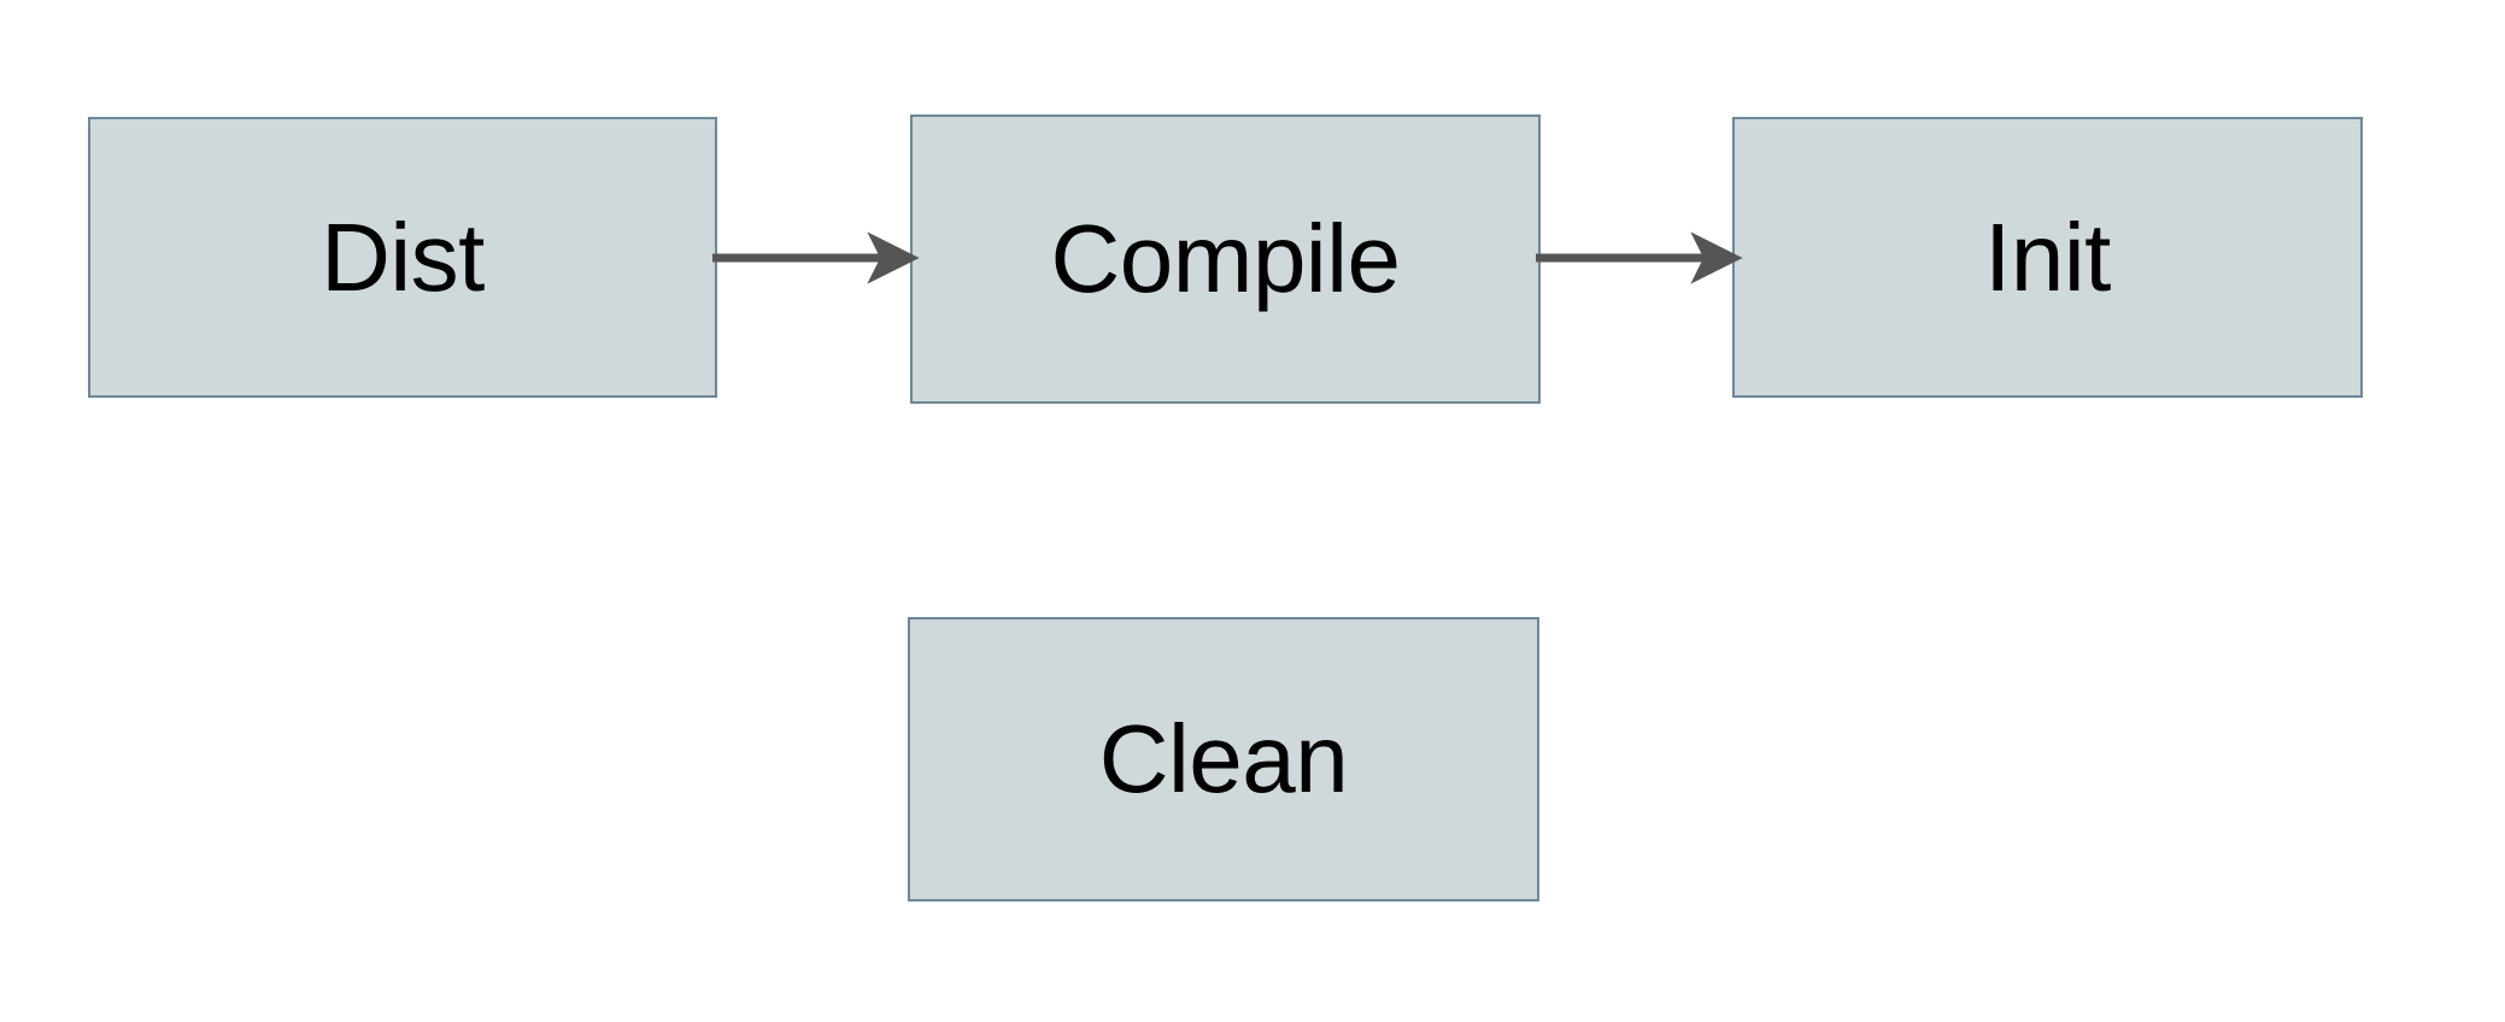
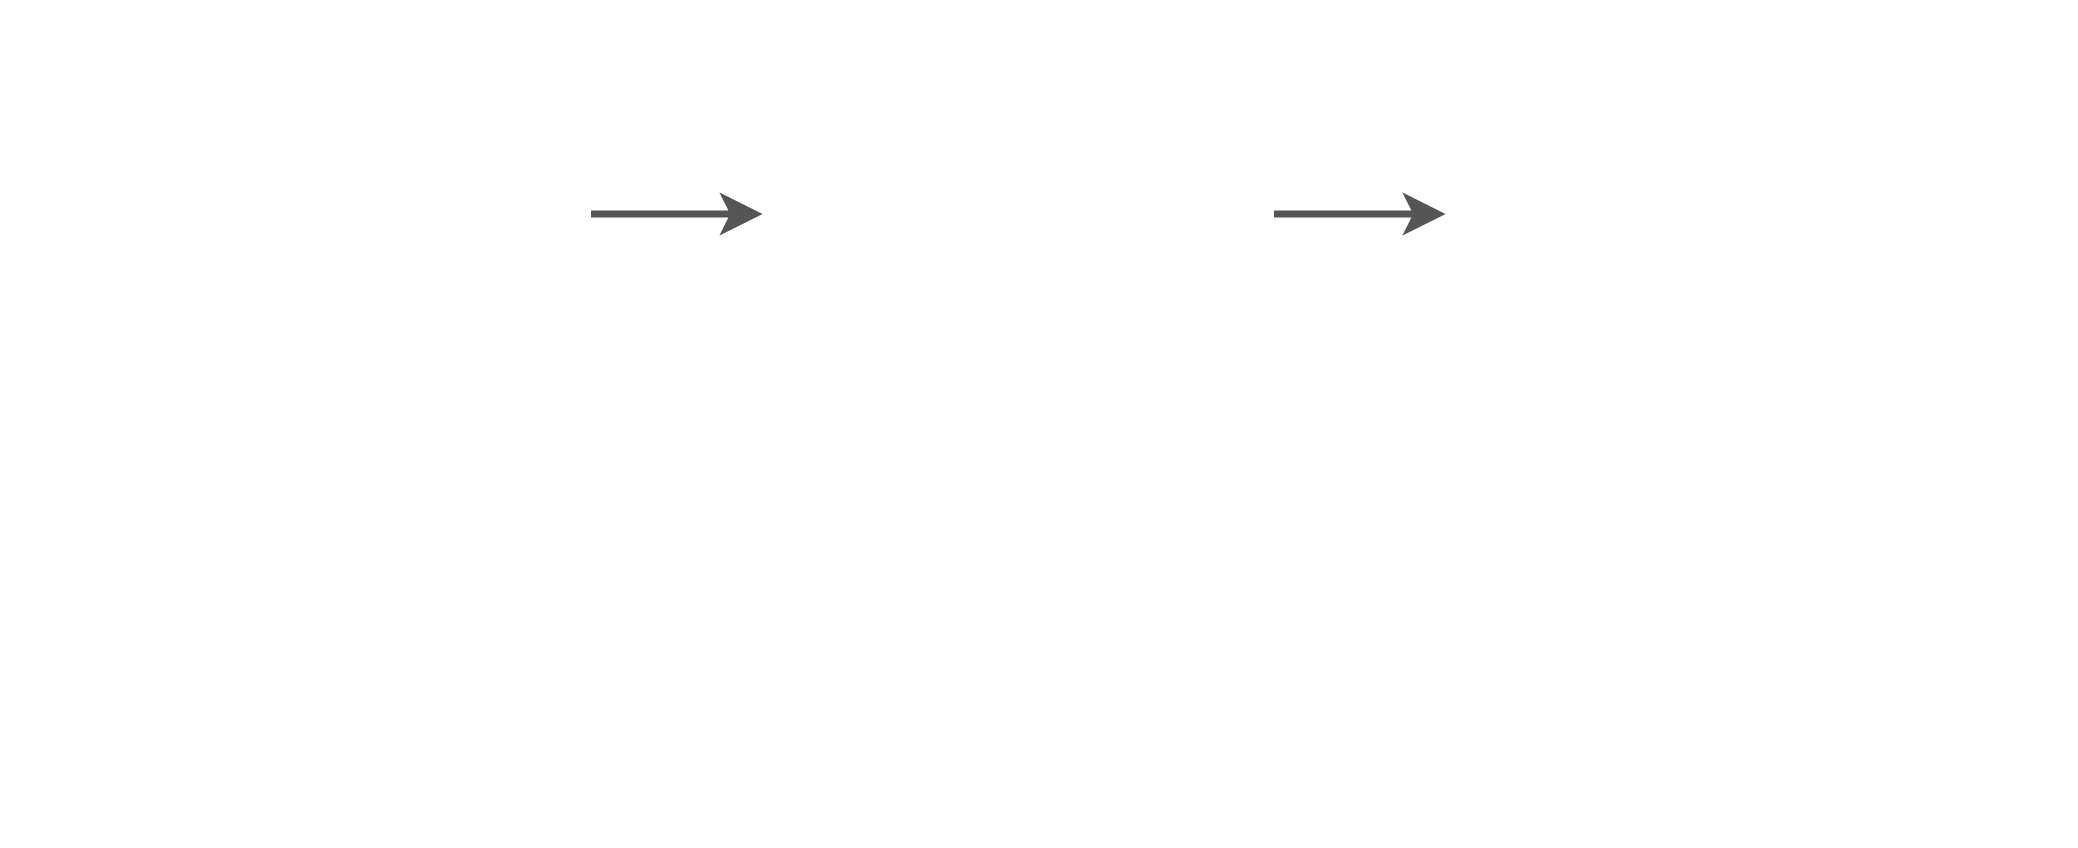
- Dist
- Compile
- Init
- Clean
